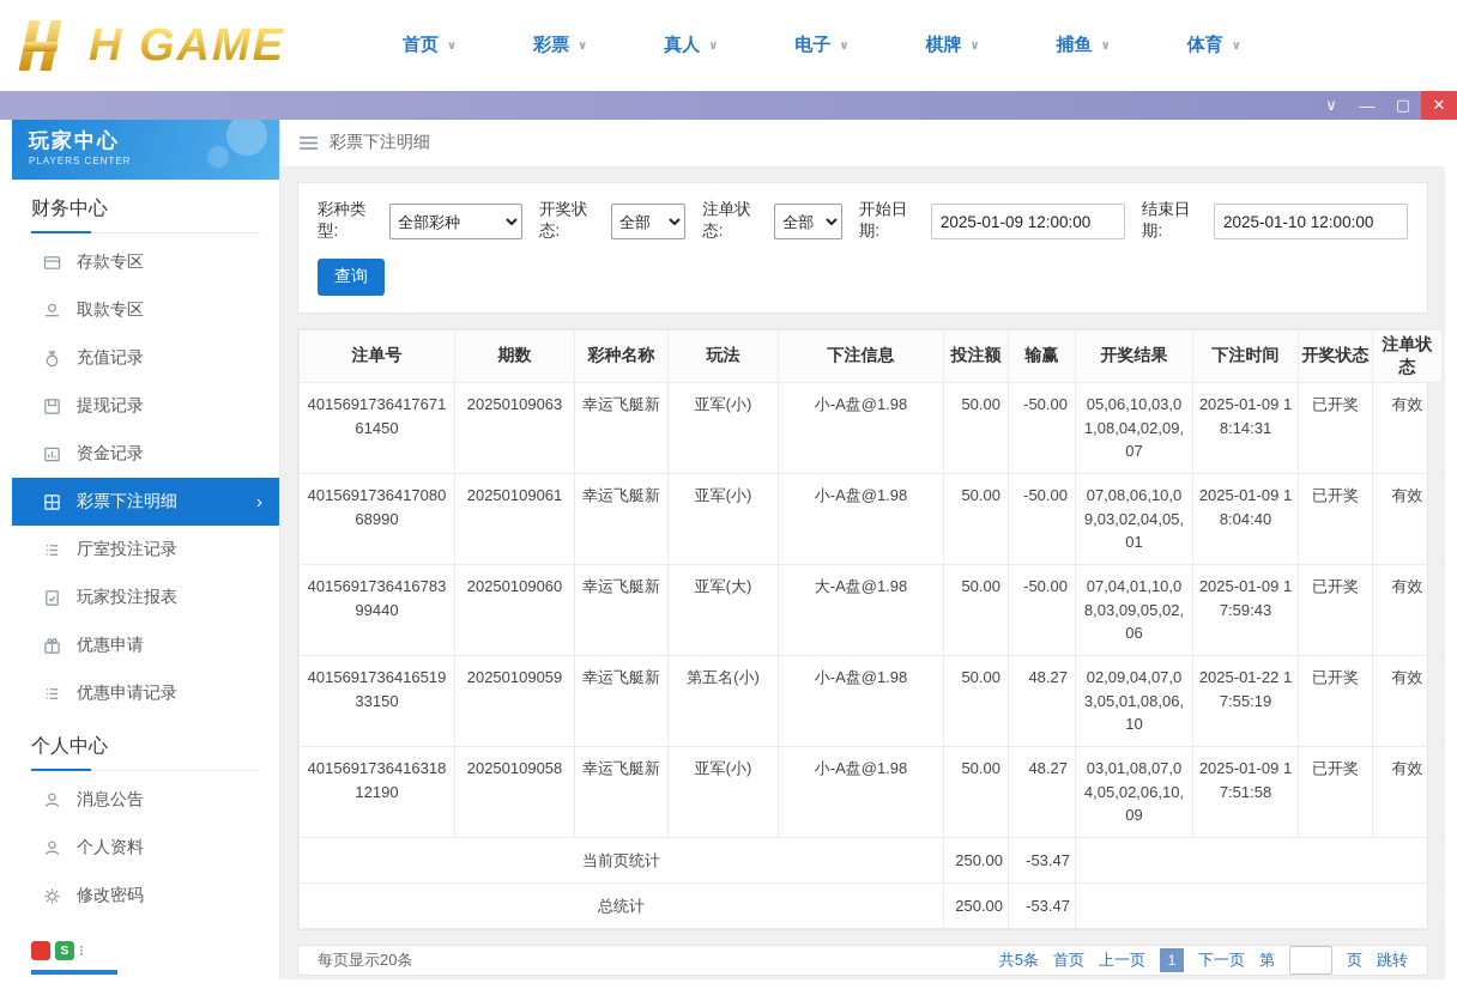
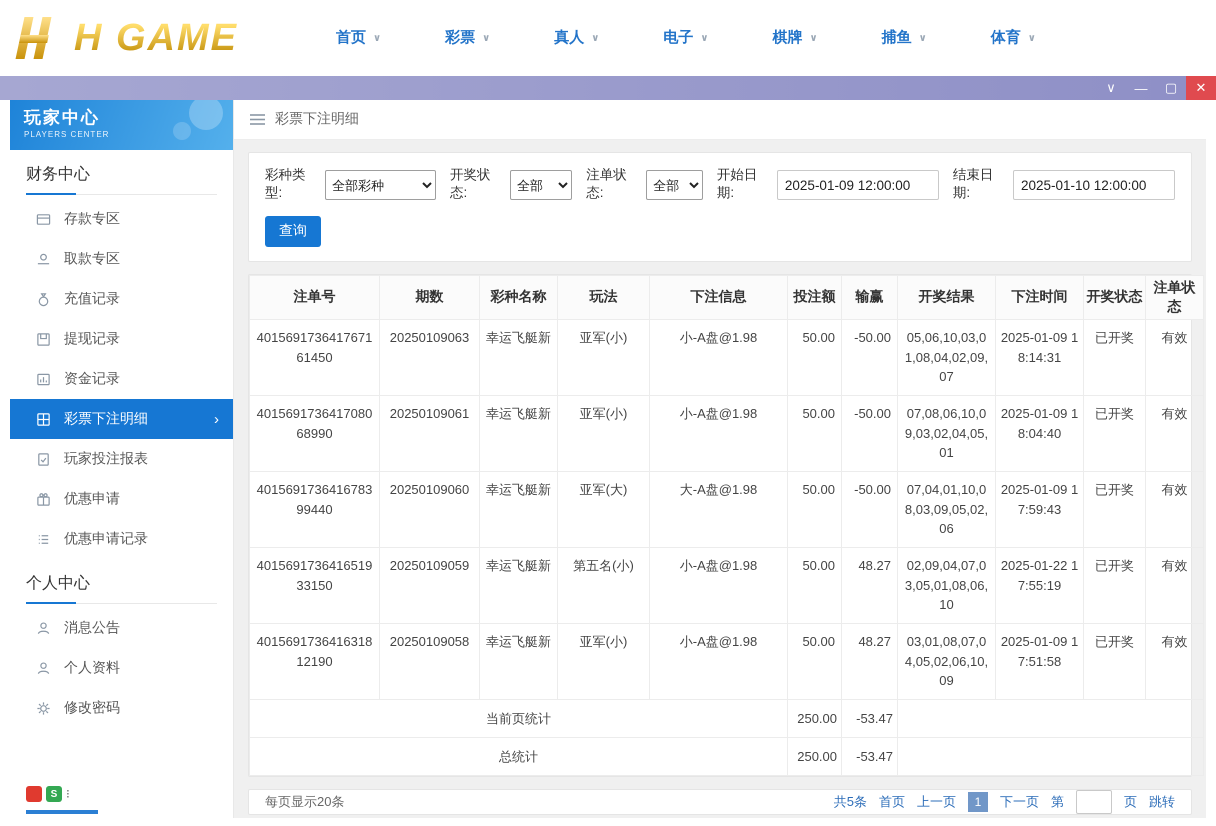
  H GAME
  首页
  ∨
  彩票
  ∨
  真人
  ∨
  电子
  ∨
  棋牌
  ∨
  捕鱼
  ∨
  体育
  ∨
  ∨
  —
  ▢
  ✕
  玩家中心
  PLAYERS CENTER
  财务中心
  存款专区
  取款专区
  充值记录
  提现记录
  资金记录
  彩票下注明细
  ›
- 厅室投注记录
  玩家投注报表
  优惠申请
  优惠申请记录
  个人中心
  消息公告
  个人资料
  修改密码
  S
  ⁝
  彩票下注明细
  彩种类型:
  全部彩种
  开奖状态:
  全部
  注单状态:
  全部
  开始日期:
  2025-01-09 12:00:00
  结束日期:
  2025-01-10 12:00:00
  查询
  注单号	期数	彩种名称	玩法	下注信息	投注额	输赢	开奖结果	下注时间	开奖状态	注单状态
  401569173641767161450	20250109063	幸运飞艇新	亚军(小)	小-A盘@1.98	50.00	-50.00	05,06,10,03,01,08,04,02,09,07	2025-01-09 18:14:31	已开奖	有效
  401569173641708068990	20250109061	幸运飞艇新	亚军(小)	小-A盘@1.98	50.00	-50.00	07,08,06,10,09,03,02,04,05,01	2025-01-09 18:04:40	已开奖	有效
  401569173641678399440	20250109060	幸运飞艇新	亚军(大)	大-A盘@1.98	50.00	-50.00	07,04,01,10,08,03,09,05,02,06	2025-01-09 17:59:43	已开奖	有效
  401569173641651933150	20250109059	幸运飞艇新	第五名(小)	小-A盘@1.98	50.00	48.27	02,09,04,07,03,05,01,08,06,10	2025-01-22 17:55:19	已开奖	有效
  401569173641631812190	20250109058	幸运飞艇新	亚军(小)	小-A盘@1.98	50.00	48.27	03,01,08,07,04,05,02,06,10,09	2025-01-09 17:51:58	已开奖	有效
  当前页统计	250.00	-53.47
  总统计	250.00	-53.47
  每页显示20条
  共5条
  首页
  上一页
  1
  下一页
  第
  页
  跳转
